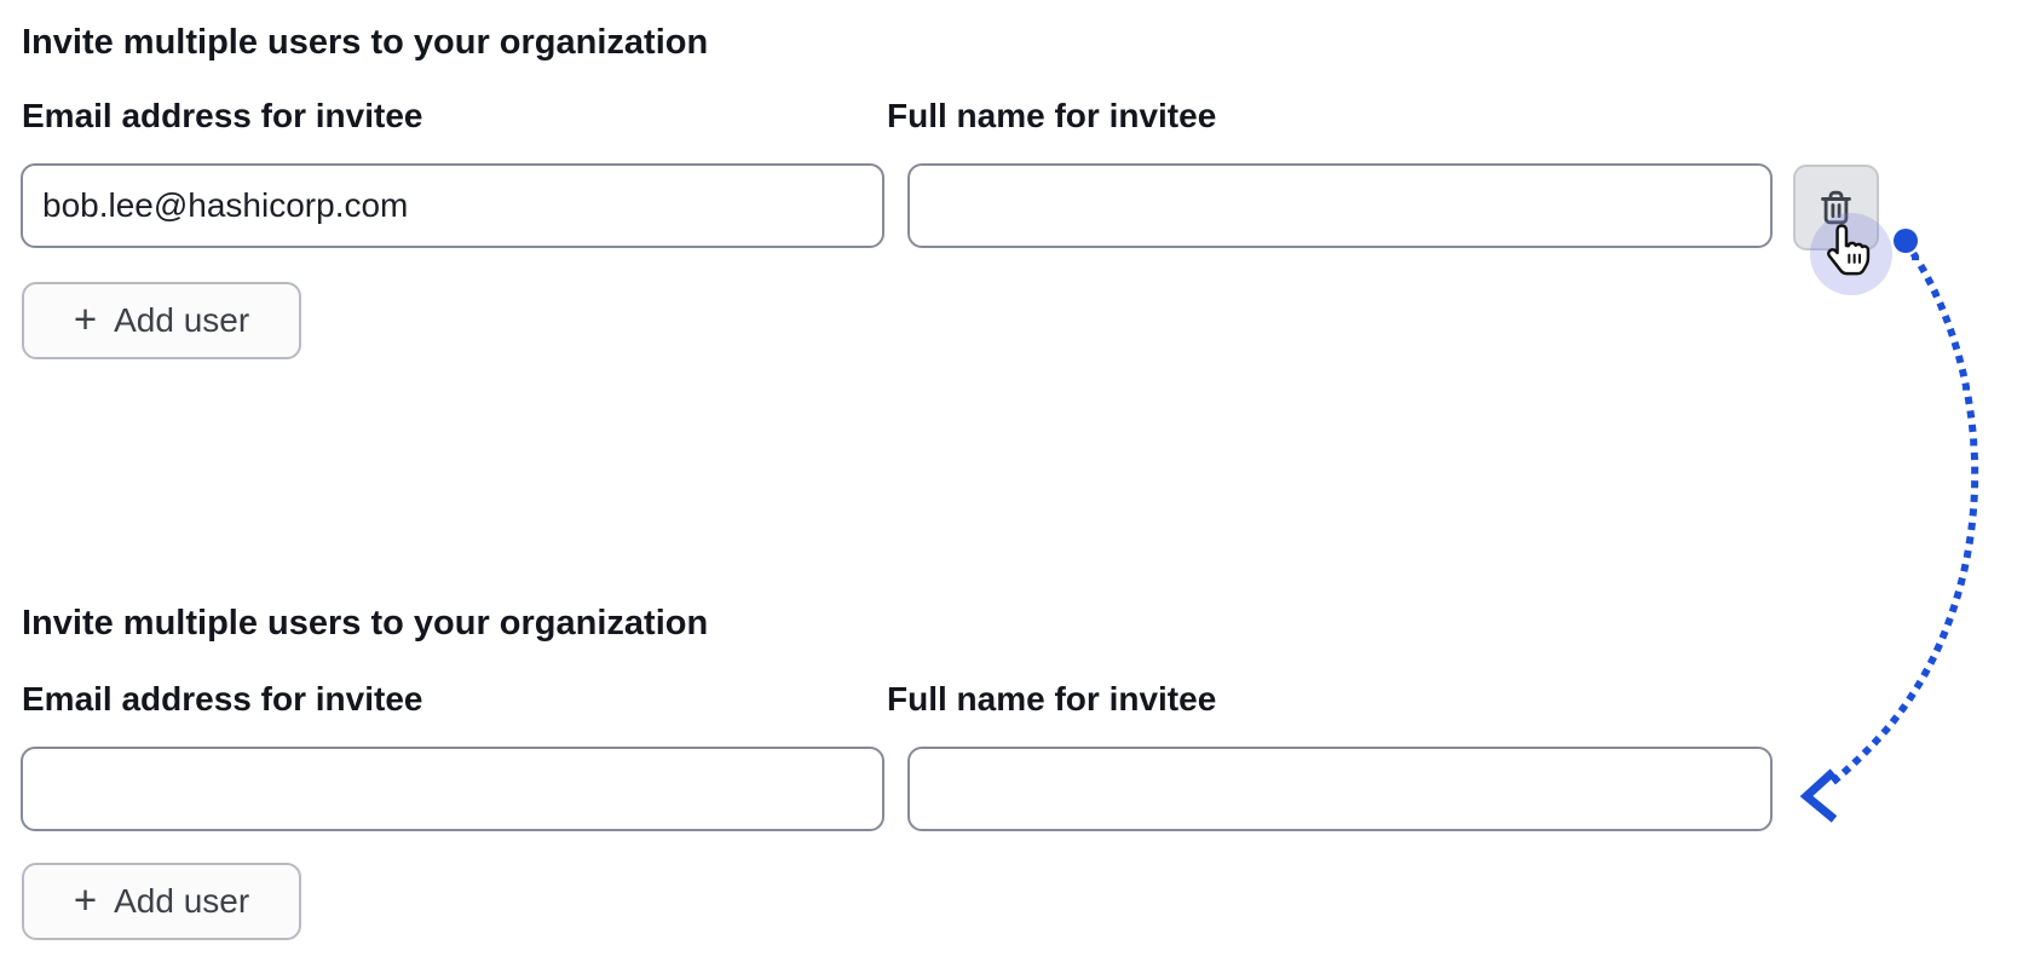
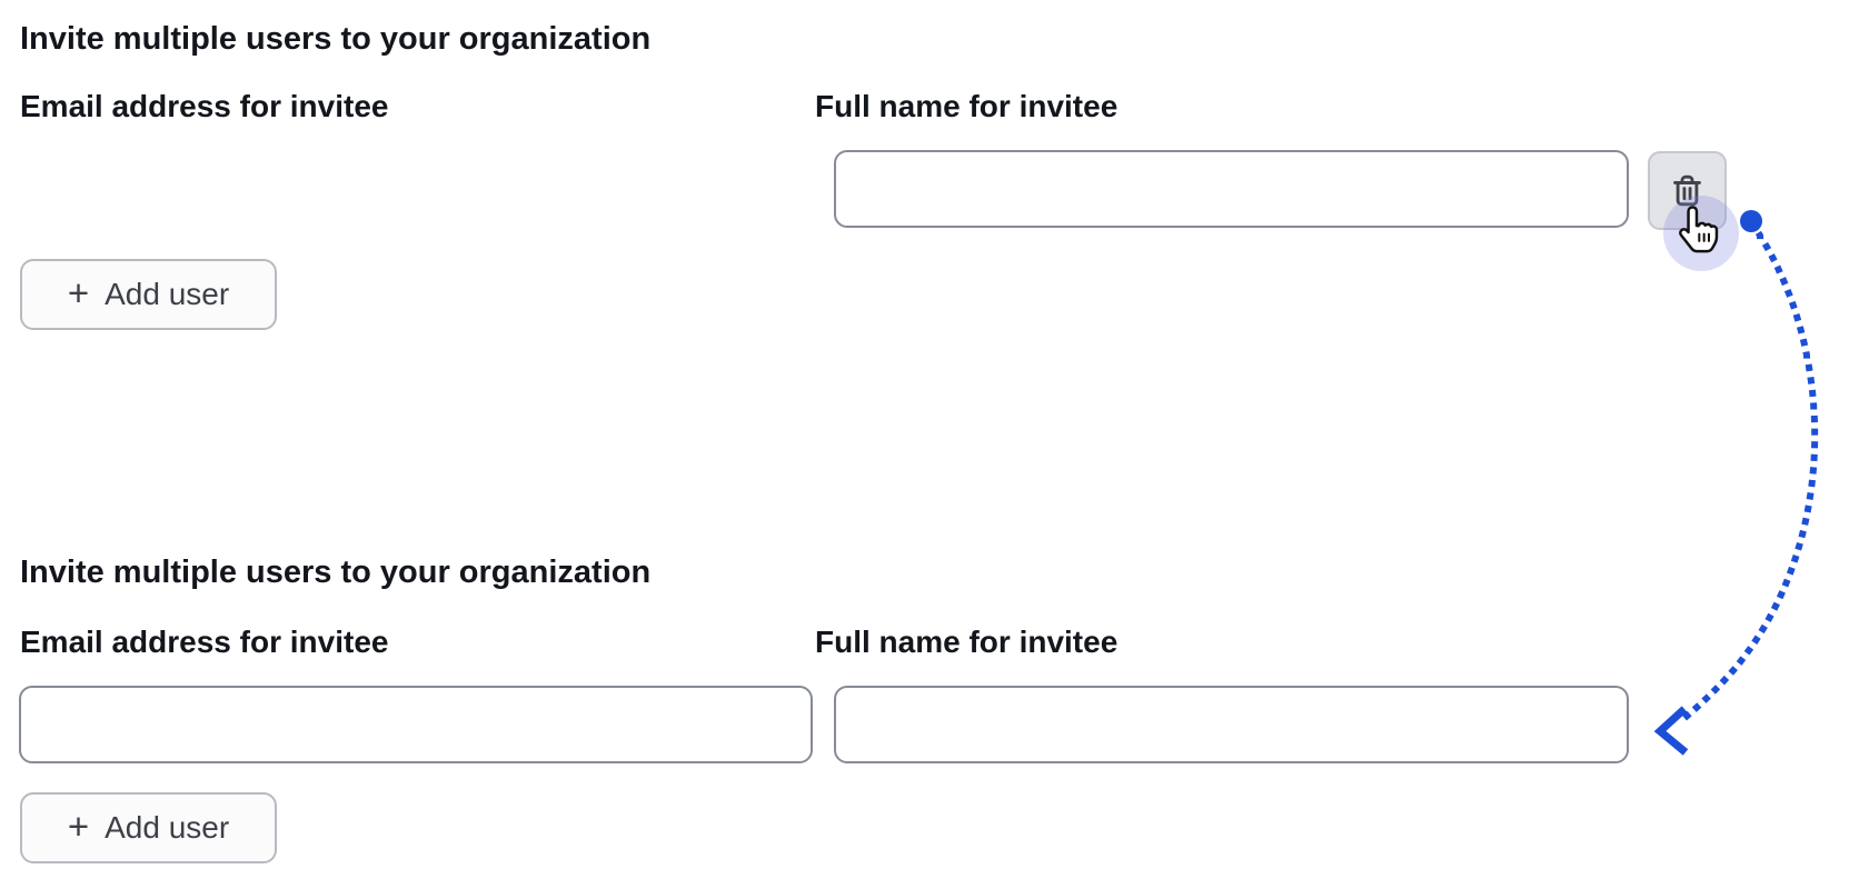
  Invite multiple users to your organization
  Email address for invitee
  Full name for invitee
- bob.lee@hashicorp.com
  +
  Add user
  Invite multiple users to your organization
  Email address for invitee
  Full name for invitee
  +
  Add user
